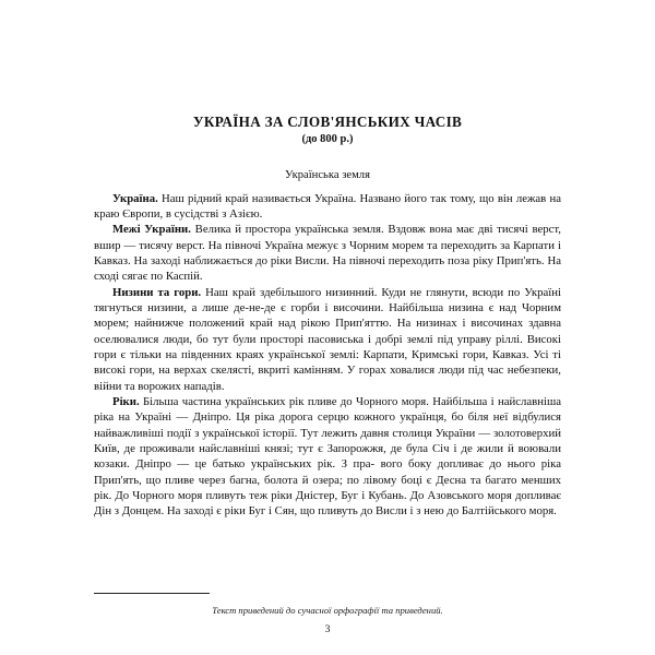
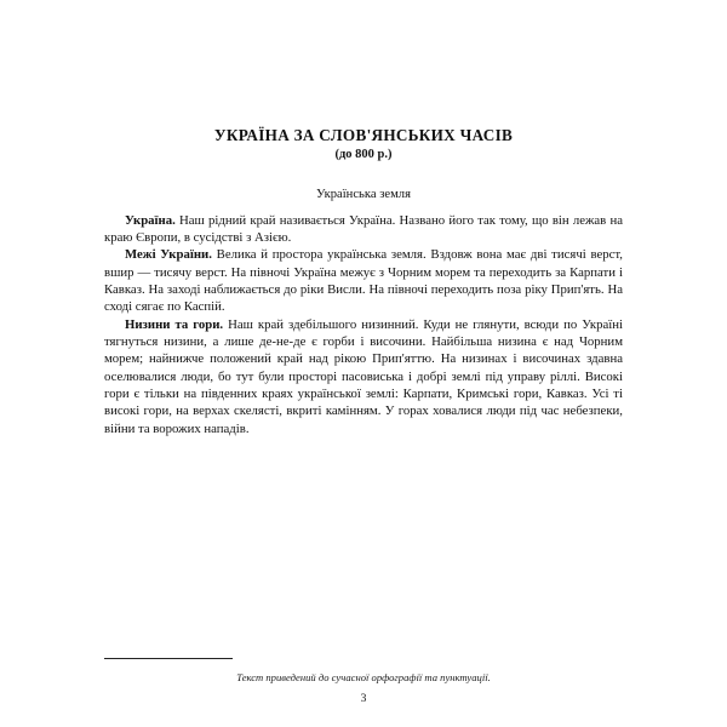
  УКРАЇНА ЗА СЛОВ'ЯНСЬКИХ ЧАСІВ
  (до 800 р.)
  Українська земля
  Україна. Наш рідний край називається Україна. Названо його так тому, що він лежав на краю Європи, в сусідстві з Азією.
  Межі України. Велика й простора українська земля. Вздовж вона має дві тисячі верст, вшир — тисячу верст. На півночі Україна межує з Чорним морем та переходить за Карпати і Кавказ. На заході наближається до ріки Висли. На півночі переходить поза ріку Прип'ять. На сході сягає по Каспій.
  Низини та гори. Наш край здебільшого низинний. Куди не глянути, всюди по Україні тягнуться низини, а лише де-не-де є горби і височини. Найбільша низина є над Чорним морем; найнижче положений край над рікою Прип'яттю. На низинах і височинах здавна оселювалися люди, бо тут були просторі пасовиська і добрі землі під управу ріллі. Високі гори є тільки на південних краях української землі: Карпати, Кримські гори, Кавказ. Усі ті високі гори, на верхах скелясті, вкриті камінням. У горах ховалися люди під час небезпеки, війни та ворожих нападів.
- Ріки. Більша частина українських рік пливе до Чорного моря. Найбільша і найславніша ріка на Україні — Дніпро. Ця ріка дорога серцю кожного українця, бо біля неї відбулися найважливіші події з української історії. Тут лежить давня столиця України — золотоверхий Київ, де проживали найславніші князі; тут є Запорожжя, де була Січ і де жили й воювали козаки. Дніпро — це батько українських рік. З пра- вого боку допливає до нього ріка Прип'ять, що пливе через багна, болота й озера; по лівому боці є Десна та багато менших рік. До Чорного моря пливуть теж ріки Дністер, Буг і Кубань. До Азовського моря допливає Дін з Донцем. На заході є ріки Буг і Сян, що пливуть до Висли і з нею до Балтійського моря.
- Текст приведений до сучасної орфографії та приведений.
+ Текст приведений до сучасної орфографії та пунктуації.
  3
